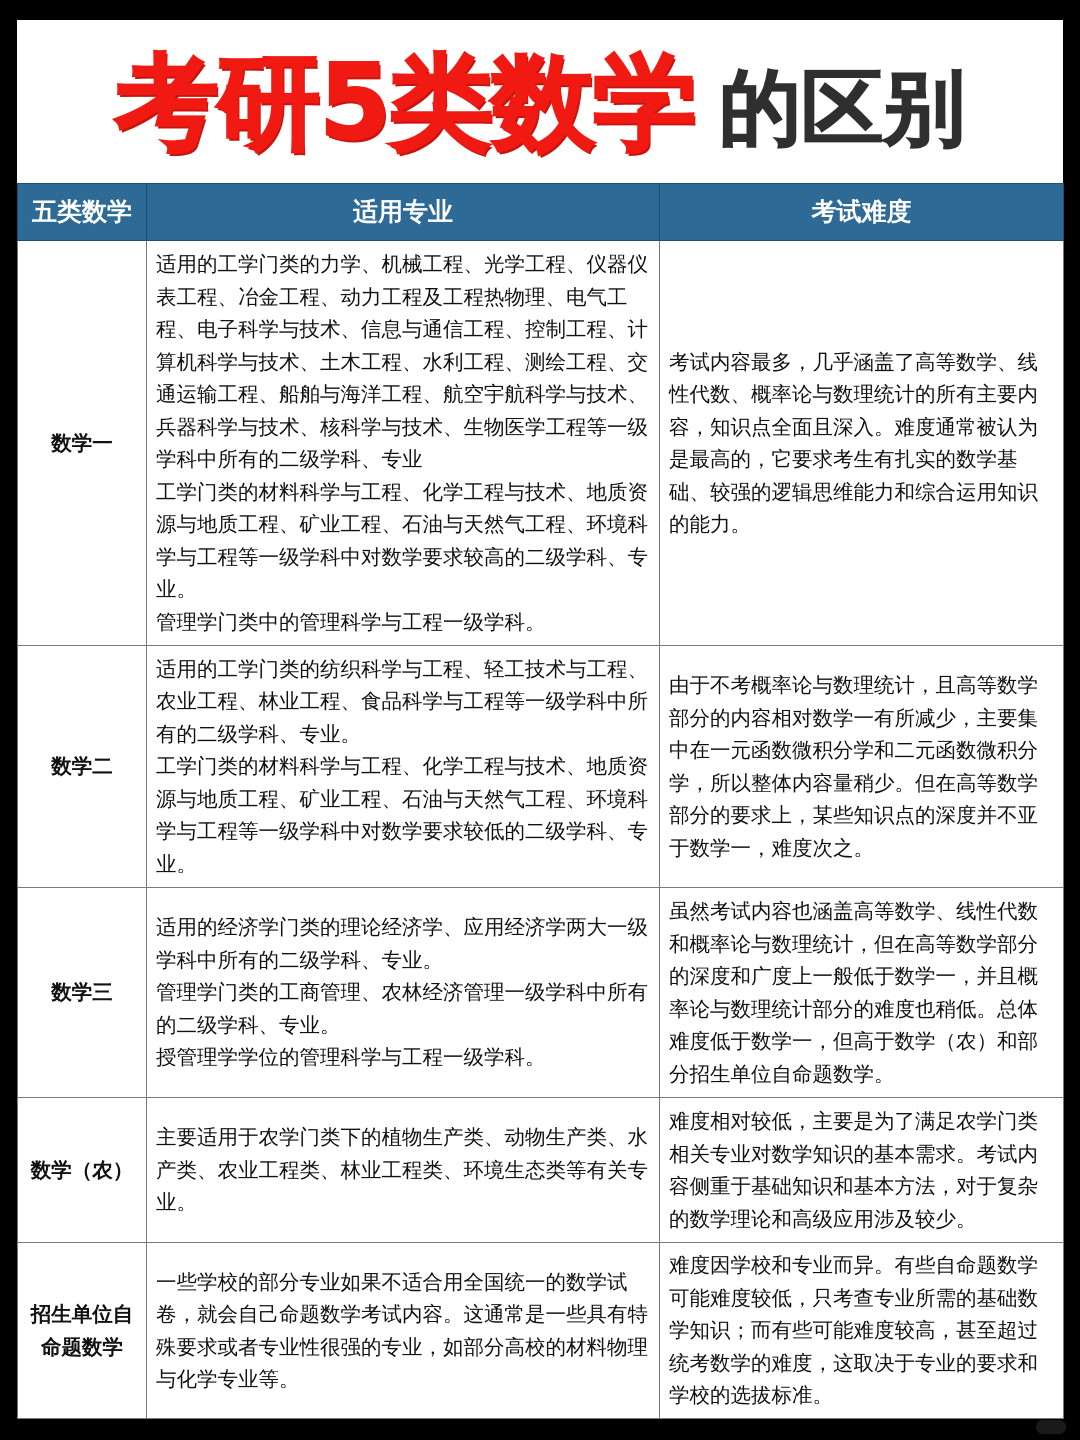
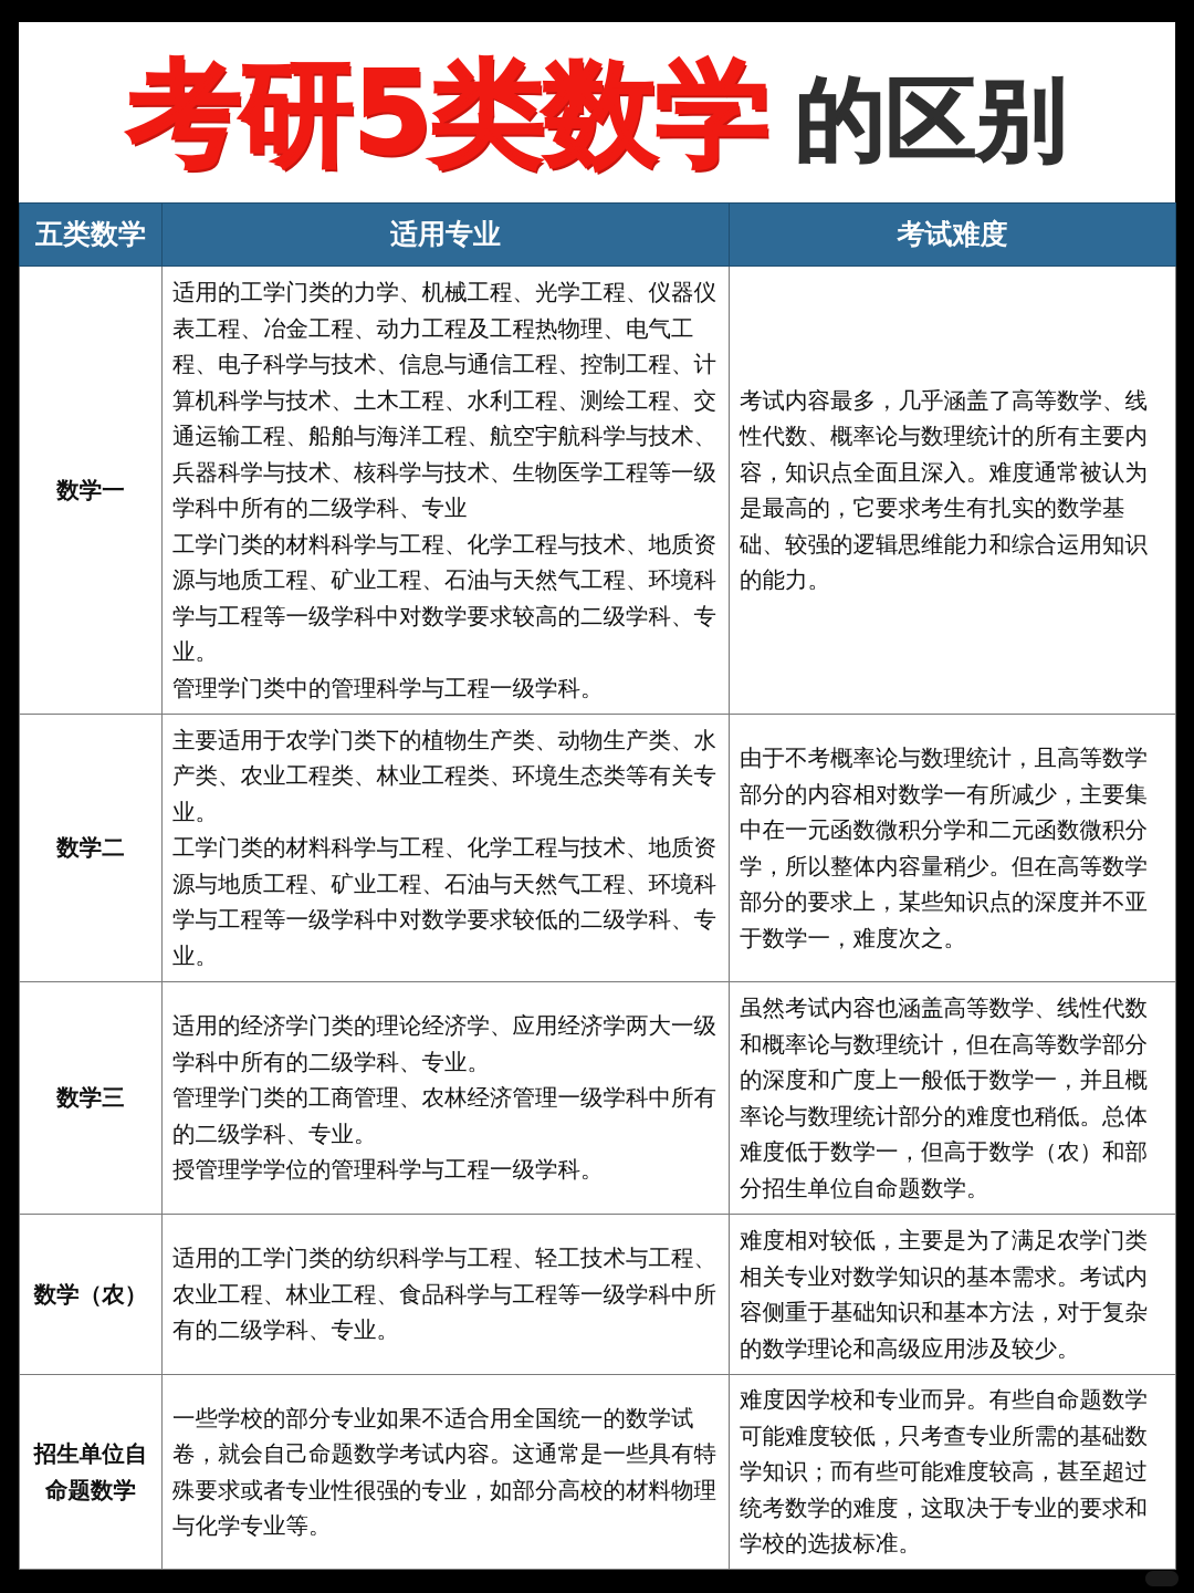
  考研5类数学
  的区别
  五类数学	适用专业	考试难度
  数学一	适用的工学门类的力学、机械工程、光学工程、仪器仪表工程、冶金工程、动力工程及工程热物理、电气工程、电子科学与技术、信息与通信工程、控制工程、计算机科学与技术、土木工程、水利工程、测绘工程、交通运输工程、船舶与海洋工程、航空宇航科学与技术、兵器科学与技术、核科学与技术、生物医学工程等一级学科中所有的二级学科、专业 工学门类的材料科学与工程、化学工程与技术、地质资源与地质工程、矿业工程、石油与天然气工程、环境科学与工程等一级学科中对数学要求较高的二级学科、专业。 管理学门类中的管理科学与工程一级学科。	考试内容最多，几乎涵盖了高等数学、线性代数、概率论与数理统计的所有主要内容，知识点全面且深入。难度通常被认为是最高的，它要求考生有扎实的数学基础、较强的逻辑思维能力和综合运用知识的能力。
- 数学二	适用的工学门类的纺织科学与工程、轻工技术与工程、农业工程、林业工程、食品科学与工程等一级学科中所有的二级学科、专业。 工学门类的材料科学与工程、化学工程与技术、地质资源与地质工程、矿业工程、石油与天然气工程、环境科学与工程等一级学科中对数学要求较低的二级学科、专业。	由于不考概率论与数理统计，且高等数学部分的内容相对数学一有所减少，主要集中在一元函数微积分学和二元函数微积分学，所以整体内容量稍少。但在高等数学部分的要求上，某些知识点的深度并不亚于数学一，难度次之。
+ 数学二	主要适用于农学门类下的植物生产类、动物生产类、水产类、农业工程类、林业工程类、环境生态类等有关专业。 工学门类的材料科学与工程、化学工程与技术、地质资源与地质工程、矿业工程、石油与天然气工程、环境科学与工程等一级学科中对数学要求较低的二级学科、专业。	由于不考概率论与数理统计，且高等数学部分的内容相对数学一有所减少，主要集中在一元函数微积分学和二元函数微积分学，所以整体内容量稍少。但在高等数学部分的要求上，某些知识点的深度并不亚于数学一，难度次之。
  数学三	适用的经济学门类的理论经济学、应用经济学两大一级学科中所有的二级学科、专业。 管理学门类的工商管理、农林经济管理一级学科中所有的二级学科、专业。 授管理学学位的管理科学与工程一级学科。	虽然考试内容也涵盖高等数学、线性代数和概率论与数理统计，但在高等数学部分的深度和广度上一般低于数学一，并且概率论与数理统计部分的难度也稍低。总体难度低于数学一，但高于数学（农）和部分招生单位自命题数学。
- 数学（农）	主要适用于农学门类下的植物生产类、动物生产类、水产类、农业工程类、林业工程类、环境生态类等有关专业。	难度相对较低，主要是为了满足农学门类相关专业对数学知识的基本需求。考试内容侧重于基础知识和基本方法，对于复杂的数学理论和高级应用涉及较少。
+ 数学（农）	适用的工学门类的纺织科学与工程、轻工技术与工程、农业工程、林业工程、食品科学与工程等一级学科中所有的二级学科、专业。	难度相对较低，主要是为了满足农学门类相关专业对数学知识的基本需求。考试内容侧重于基础知识和基本方法，对于复杂的数学理论和高级应用涉及较少。
  招生单位自命题数学	一些学校的部分专业如果不适合用全国统一的数学试卷，就会自己命题数学考试内容。这通常是一些具有特殊要求或者专业性很强的专业，如部分高校的材料物理与化学专业等。	难度因学校和专业而异。有些自命题数学可能难度较低，只考查专业所需的基础数学知识；而有些可能难度较高，甚至超过统考数学的难度，这取决于专业的要求和学校的选拔标准。
